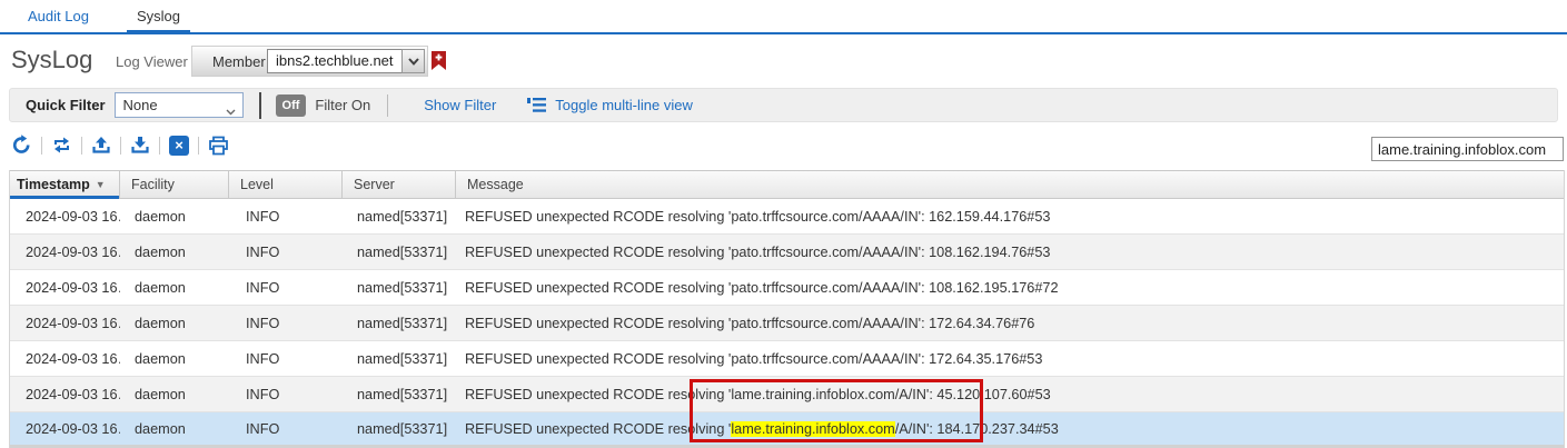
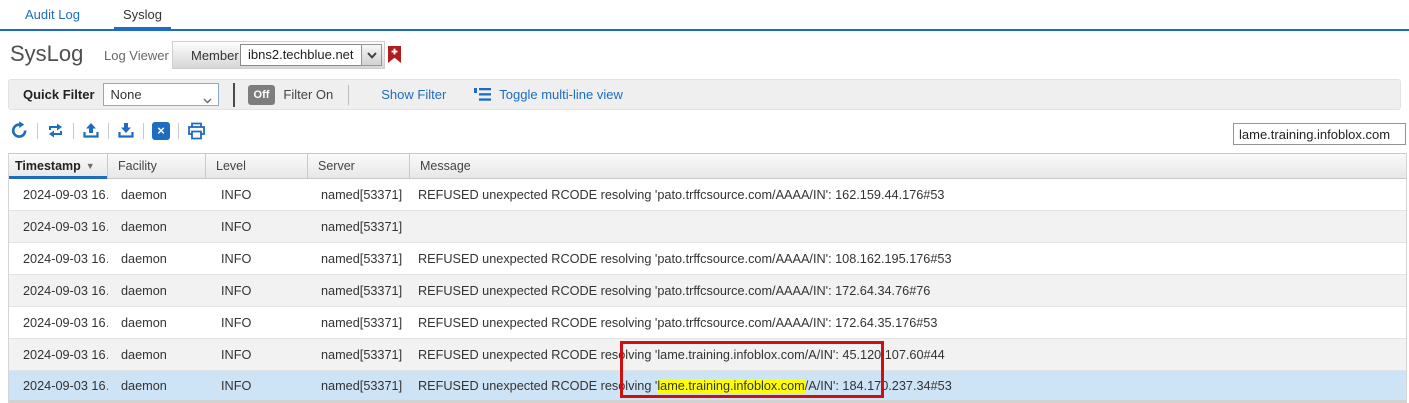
  Audit Log
  Syslog
  SysLog
  Log Viewer
  Member
  ibns2.techblue.net
  Quick Filter
  None
  Off
  Filter On
  Show Filter
  Toggle multi-line view
  ×
  lame.training.infoblox.com
  Timestamp
  ▼
  Facility
  Level
  Server
  Message
  2024-09-03 16
  daemon
  INFO
  named[53371]
  REFUSED unexpected RCODE resolving 'pato.trffcsource.com/AAAA/IN': 162.159.44.176#53
  2024-09-03 16
  daemon
  INFO
  named[53371]
- REFUSED unexpected RCODE resolving 'pato.trffcsource.com/AAAA/IN': 108.162.194.76#53
  2024-09-03 16
  daemon
  INFO
  named[53371]
- REFUSED unexpected RCODE resolving 'pato.trffcsource.com/AAAA/IN': 108.162.195.176#72
+ REFUSED unexpected RCODE resolving 'pato.trffcsource.com/AAAA/IN': 108.162.195.176#53
  2024-09-03 16
  daemon
  INFO
  named[53371]
  REFUSED unexpected RCODE resolving 'pato.trffcsource.com/AAAA/IN': 172.64.34.76#76
  2024-09-03 16
  daemon
  INFO
  named[53371]
  REFUSED unexpected RCODE resolving 'pato.trffcsource.com/AAAA/IN': 172.64.35.176#53
  2024-09-03 16
  daemon
  INFO
  named[53371]
- REFUSED unexpected RCODE resolving 'lame.training.infoblox.com/A/IN': 45.120.107.60#53
+ REFUSED unexpected RCODE resolving 'lame.training.infoblox.com/A/IN': 45.120.107.60#44
  2024-09-03 16
  daemon
  INFO
  named[53371]
  REFUSED unexpected RCODE resolving lame.training.infoblox.com/A/IN': 184.170.237.34#53
